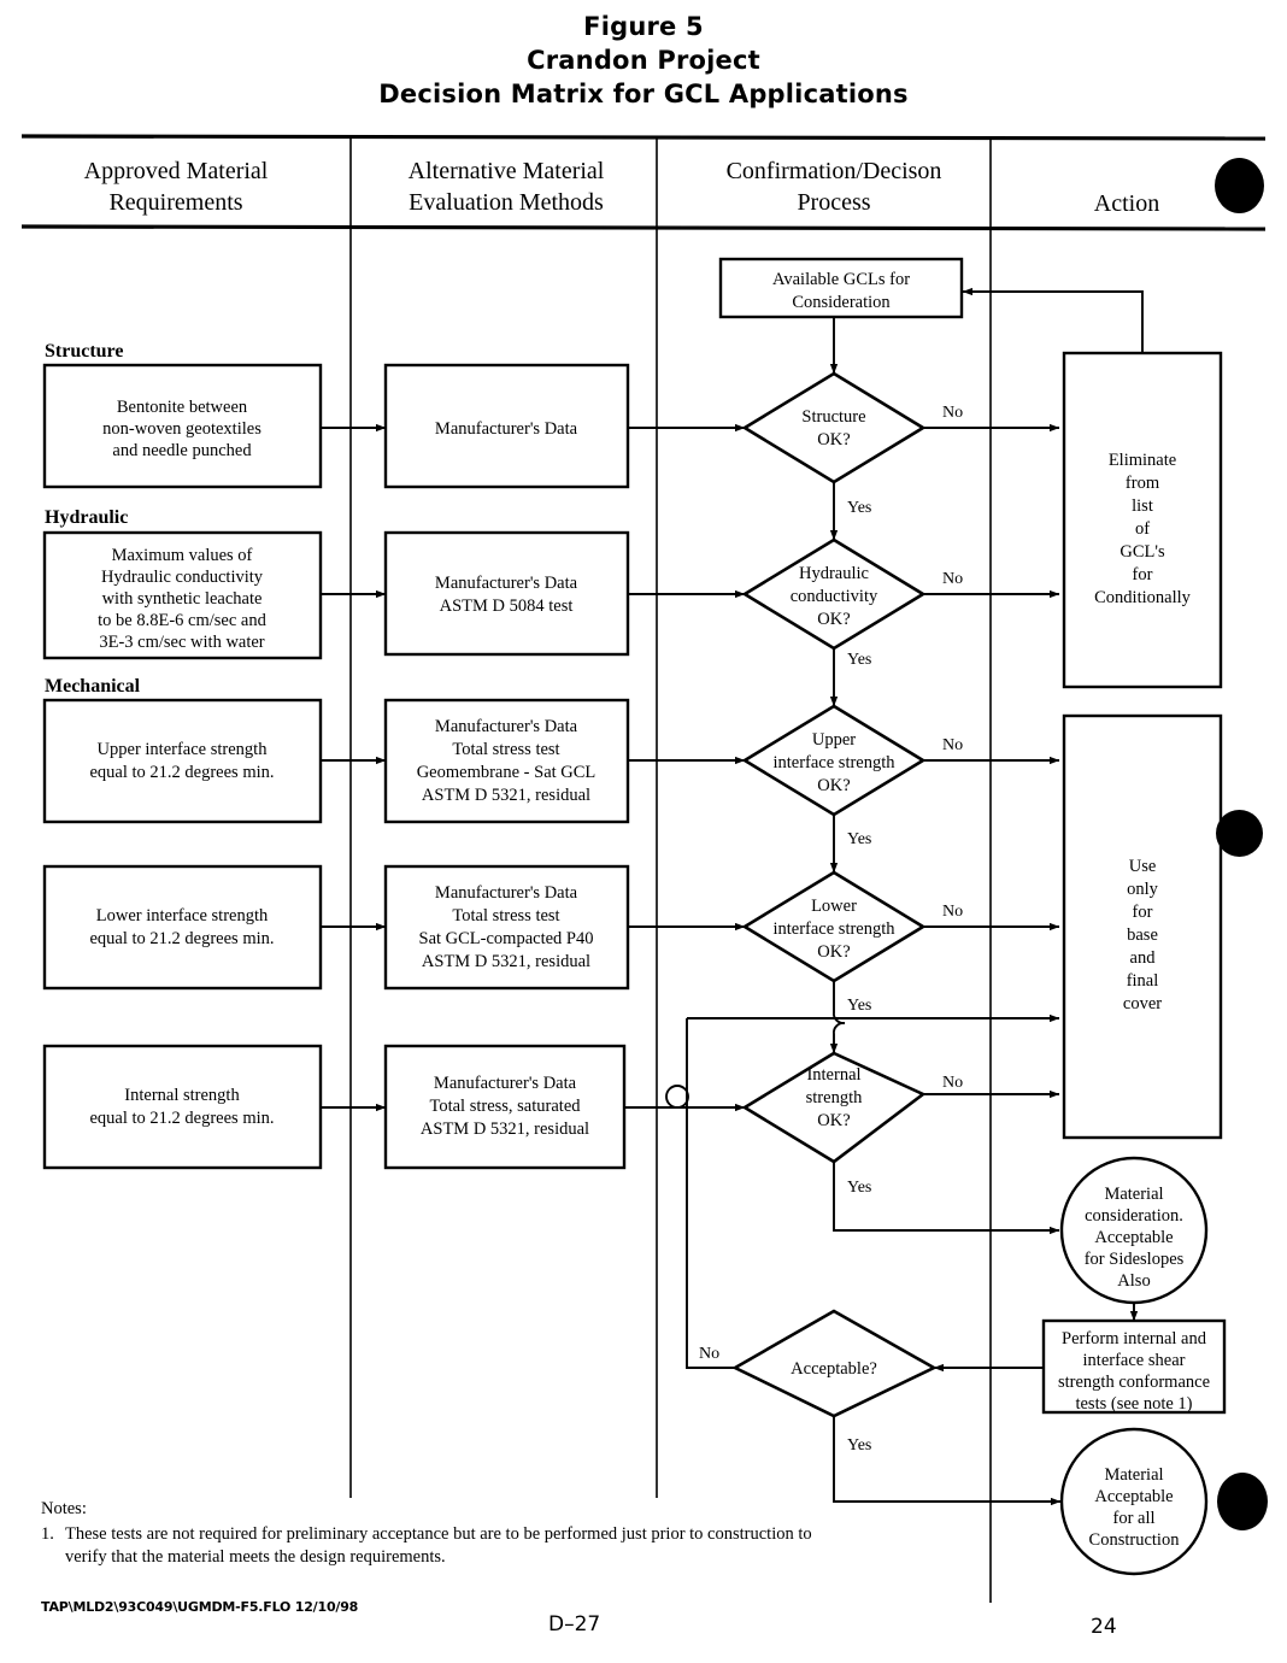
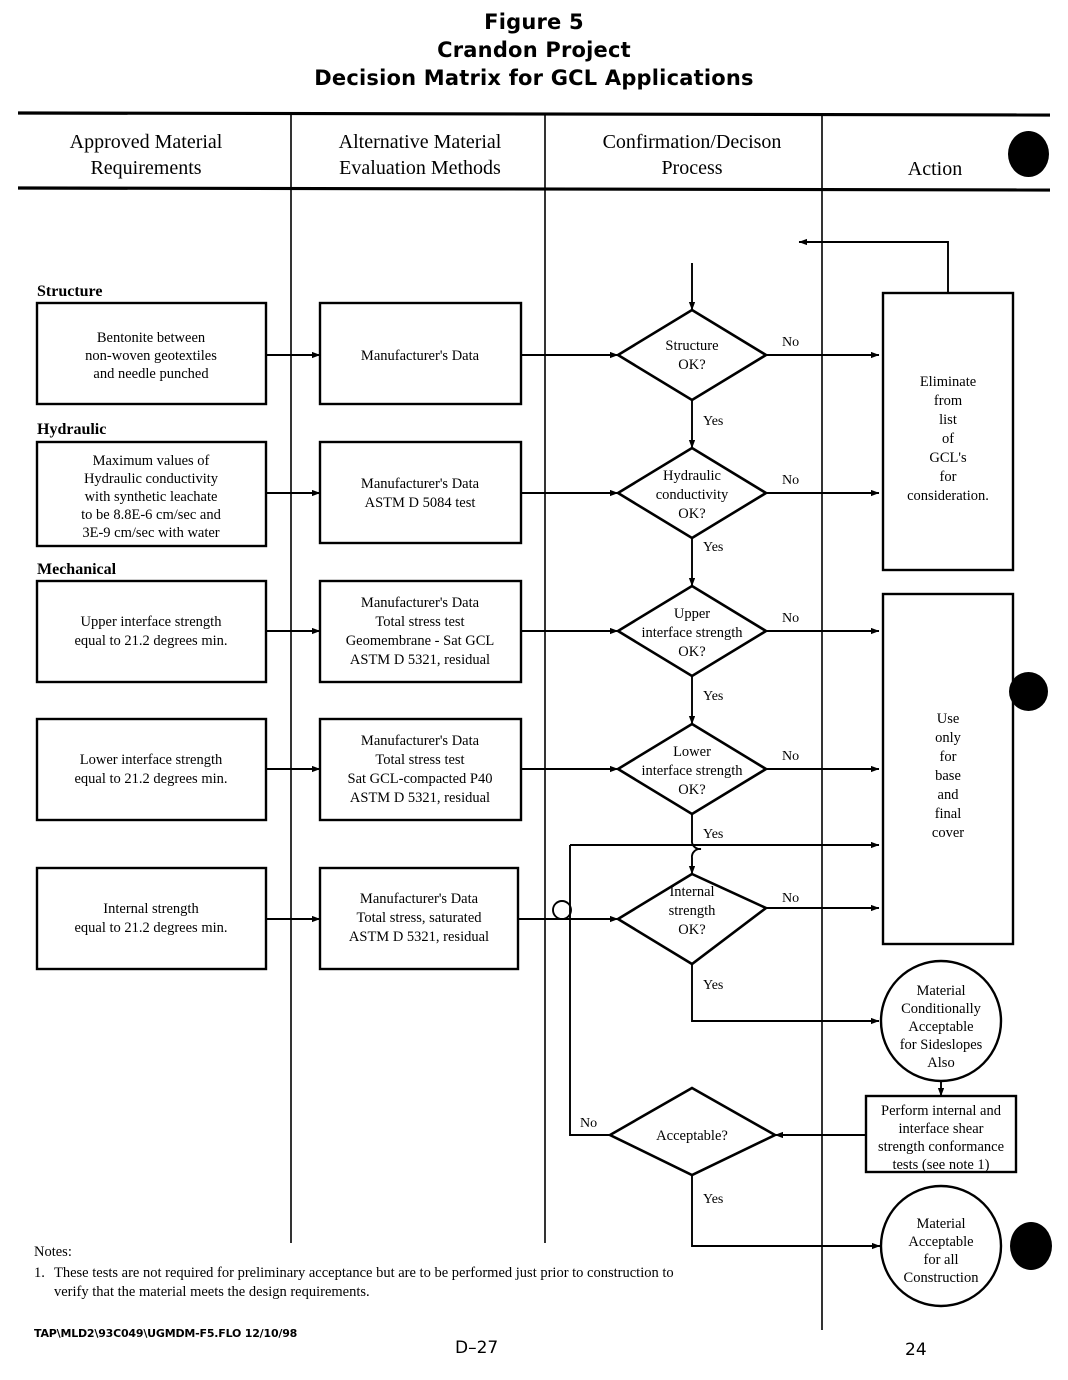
  Figure 5
  Crandon Project
  Decision Matrix for GCL Applications
  Approved Material
  Requirements
  Alternative Material
  Evaluation Methods
  Confirmation/Decison
  Process
  Action
  Structure
  Hydraulic
  Mechanical
  Bentonite between
  non-woven geotextiles
  and needle punched
  Maximum values of
  Hydraulic conductivity
  with synthetic leachate
  to be 8.8E-6 cm/sec and
- 3E-3 cm/sec with water
+ 3E-9 cm/sec with water
  Upper interface strength
  equal to 21.2 degrees min.
  Lower interface strength
  equal to 21.2 degrees min.
  Internal strength
  equal to 21.2 degrees min.
  Manufacturer's Data
  Manufacturer's Data
  ASTM D 5084 test
  Manufacturer's Data
  Total stress test
  Geomembrane - Sat GCL
  ASTM D 5321, residual
  Manufacturer's Data
  Total stress test
  Sat GCL-compacted P40
  ASTM D 5321, residual
  Manufacturer's Data
  Total stress, saturated
  ASTM D 5321, residual
- Available GCLs for
- Consideration
  Structure
  OK?
  No
  Yes
  Hydraulic
  conductivity
  OK?
  No
  Yes
  Upper
  interface strength
  OK?
  No
  Yes
  Lower
  interface strength
  OK?
  No
  Yes
  Internal
  strength
  OK?
  No
  Yes
  Acceptable?
  No
  Yes
  Eliminate
  from
  list
  of
  GCL's
  for
- Conditionally
+ consideration.
  Use
  only
  for
  base
  and
  final
  cover
  Material
- consideration.
+ Conditionally
  Acceptable
  for Sideslopes
  Also
  Perform internal and
  interface shear
  strength conformance
  tests (see note 1)
  Material
  Acceptable
  for all
  Construction
  Notes:
  1.
  These tests are not required for preliminary acceptance but are to be performed just prior to construction to verify that the material meets the design requirements.
  TAP\MLD2\93C049\UGMDM-F5.FLO 12/10/98
  D–27
  24
